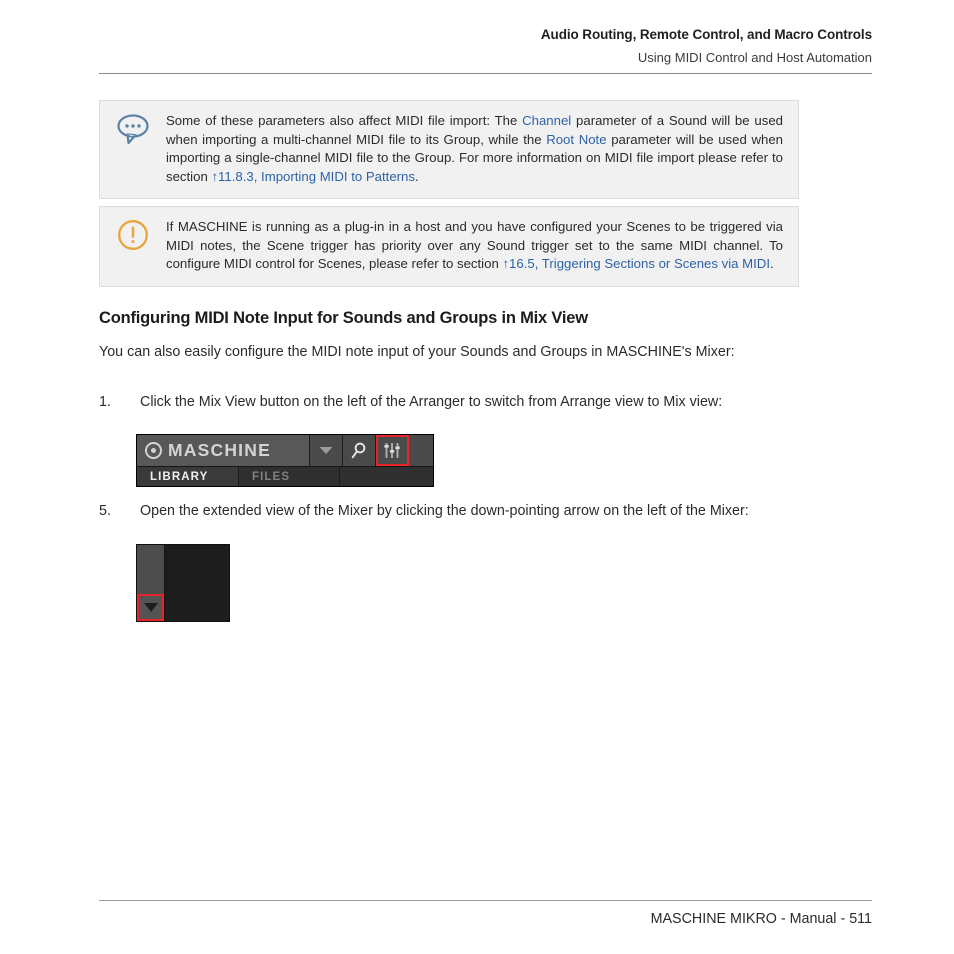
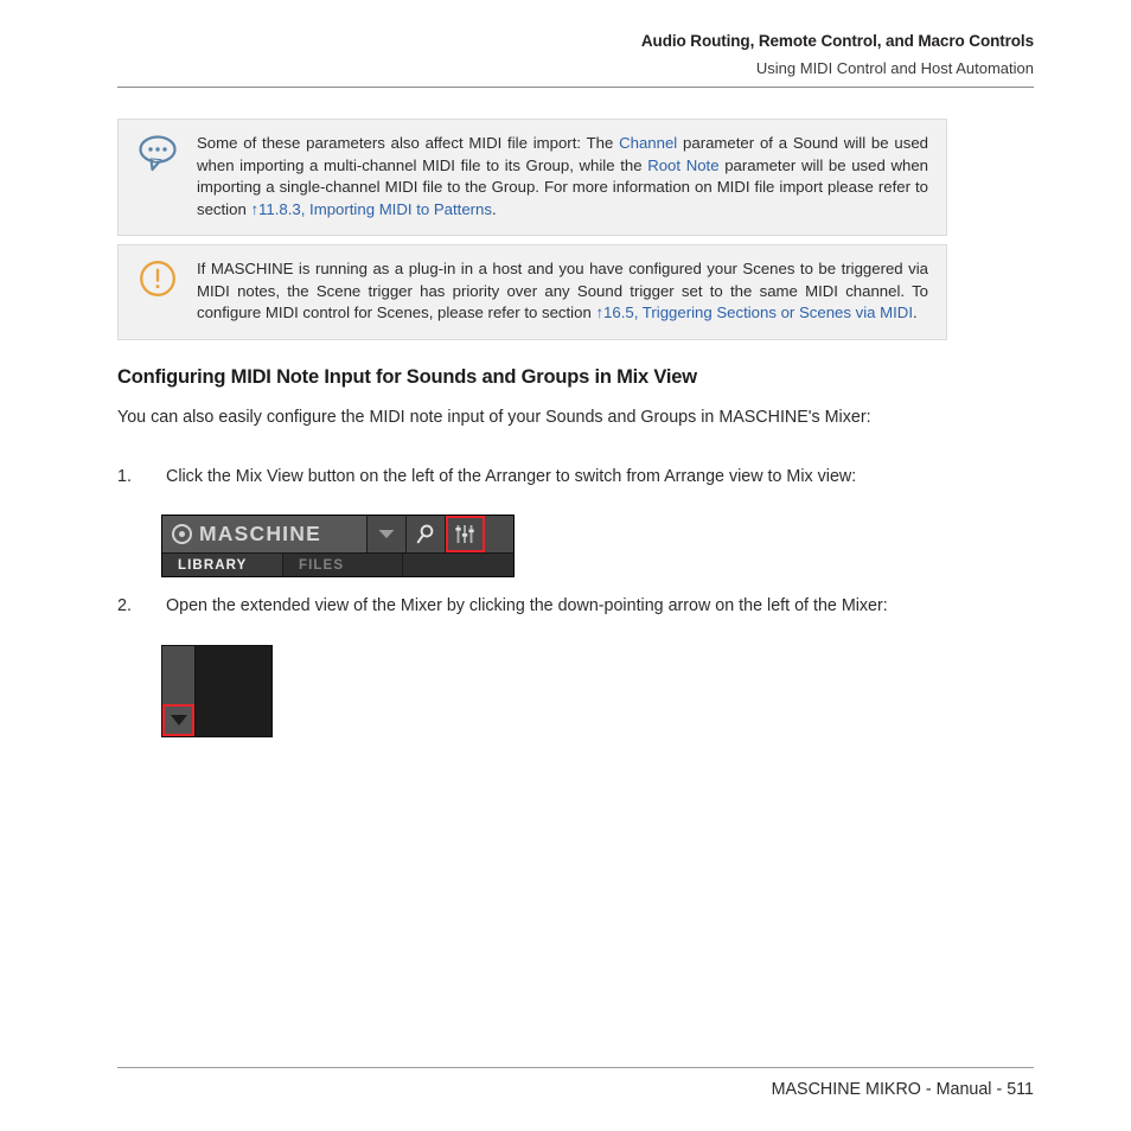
  Audio Routing, Remote Control, and Macro Controls
  Using MIDI Control and Host Automation
  Some of these parameters also affect MIDI file import: The Channel parameter of a Sound will be used when importing a multi-channel MIDI file to its Group, while the Root Note parameter will be used when importing a single-channel MIDI file to the Group. For more information on MIDI file import please refer to section ↑11.8.3, Importing MIDI to Patterns.
  If MASCHINE is running as a plug-in in a host and you have configured your Scenes to be triggered via MIDI notes, the Scene trigger has priority over any Sound trigger set to the same MIDI channel. To configure MIDI control for Scenes, please refer to section ↑16.5, Triggering Sections or Scenes via MIDI.
  Configuring MIDI Note Input for Sounds and Groups in Mix View
  You can also easily configure the MIDI note input of your Sounds and Groups in MASCHINE's Mixer:
  1.
  Click the Mix View button on the left of the Arranger to switch from Arrange view to Mix view:
  MASCHINE
  LIBRARY
  FILES
- 5.
+ 2.
  Open the extended view of the Mixer by clicking the down-pointing arrow on the left of the Mixer:
  MASCHINE MIKRO - Manual - 511
